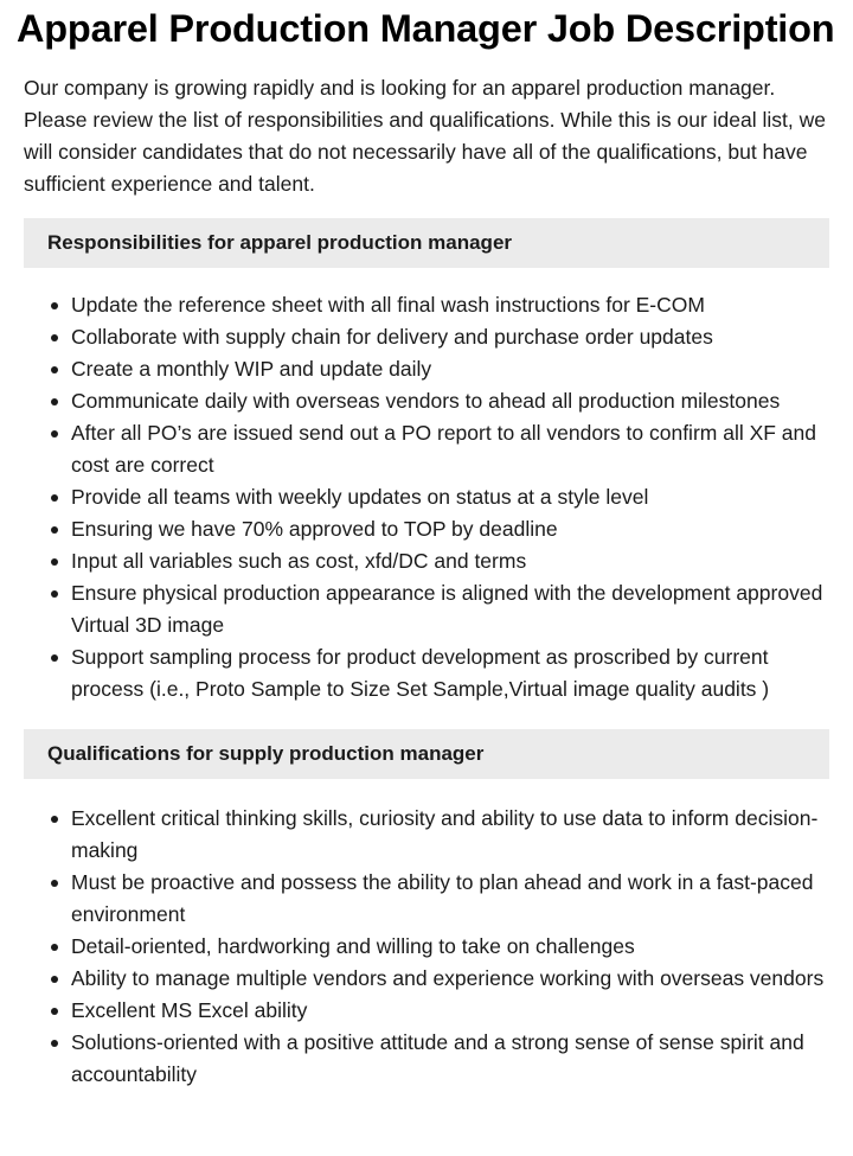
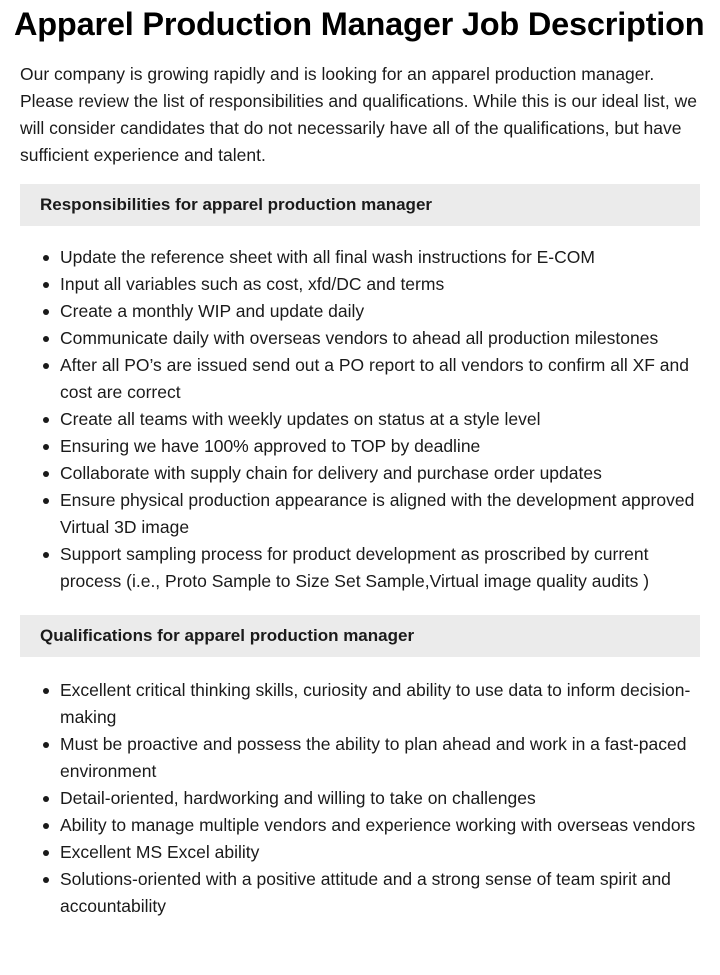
  Apparel Production Manager Job Description
  Our company is growing rapidly and is looking for an apparel production manager. Please review the list of responsibilities and qualifications. While this is our ideal list, we will consider candidates that do not necessarily have all of the qualifications, but have sufficient experience and talent.
  Responsibilities for apparel production manager
  Update the reference sheet with all final wash instructions for E-COM
- Collaborate with supply chain for delivery and purchase order updates
+ Input all variables such as cost, xfd/DC and terms
  Create a monthly WIP and update daily
  Communicate daily with overseas vendors to ahead all production milestones
  After all PO’s are issued send out a PO report to all vendors to confirm all XF and cost are correct
- Provide all teams with weekly updates on status at a style level
+ Create all teams with weekly updates on status at a style level
- Ensuring we have 70% approved to TOP by deadline
+ Ensuring we have 100% approved to TOP by deadline
- Input all variables such as cost, xfd/DC and terms
+ Collaborate with supply chain for delivery and purchase order updates
  Ensure physical production appearance is aligned with the development approved Virtual 3D image
  Support sampling process for product development as proscribed by current process (i.e., Proto Sample to Size Set Sample,Virtual image quality audits )
- Qualifications for supply production manager
+ Qualifications for apparel production manager
  Excellent critical thinking skills, curiosity and ability to use data to inform decision-making
  Must be proactive and possess the ability to plan ahead and work in a fast-paced environment
  Detail-oriented, hardworking and willing to take on challenges
  Ability to manage multiple vendors and experience working with overseas vendors
  Excellent MS Excel ability
- Solutions-oriented with a positive attitude and a strong sense of sense spirit and accountability
+ Solutions-oriented with a positive attitude and a strong sense of team spirit and accountability
